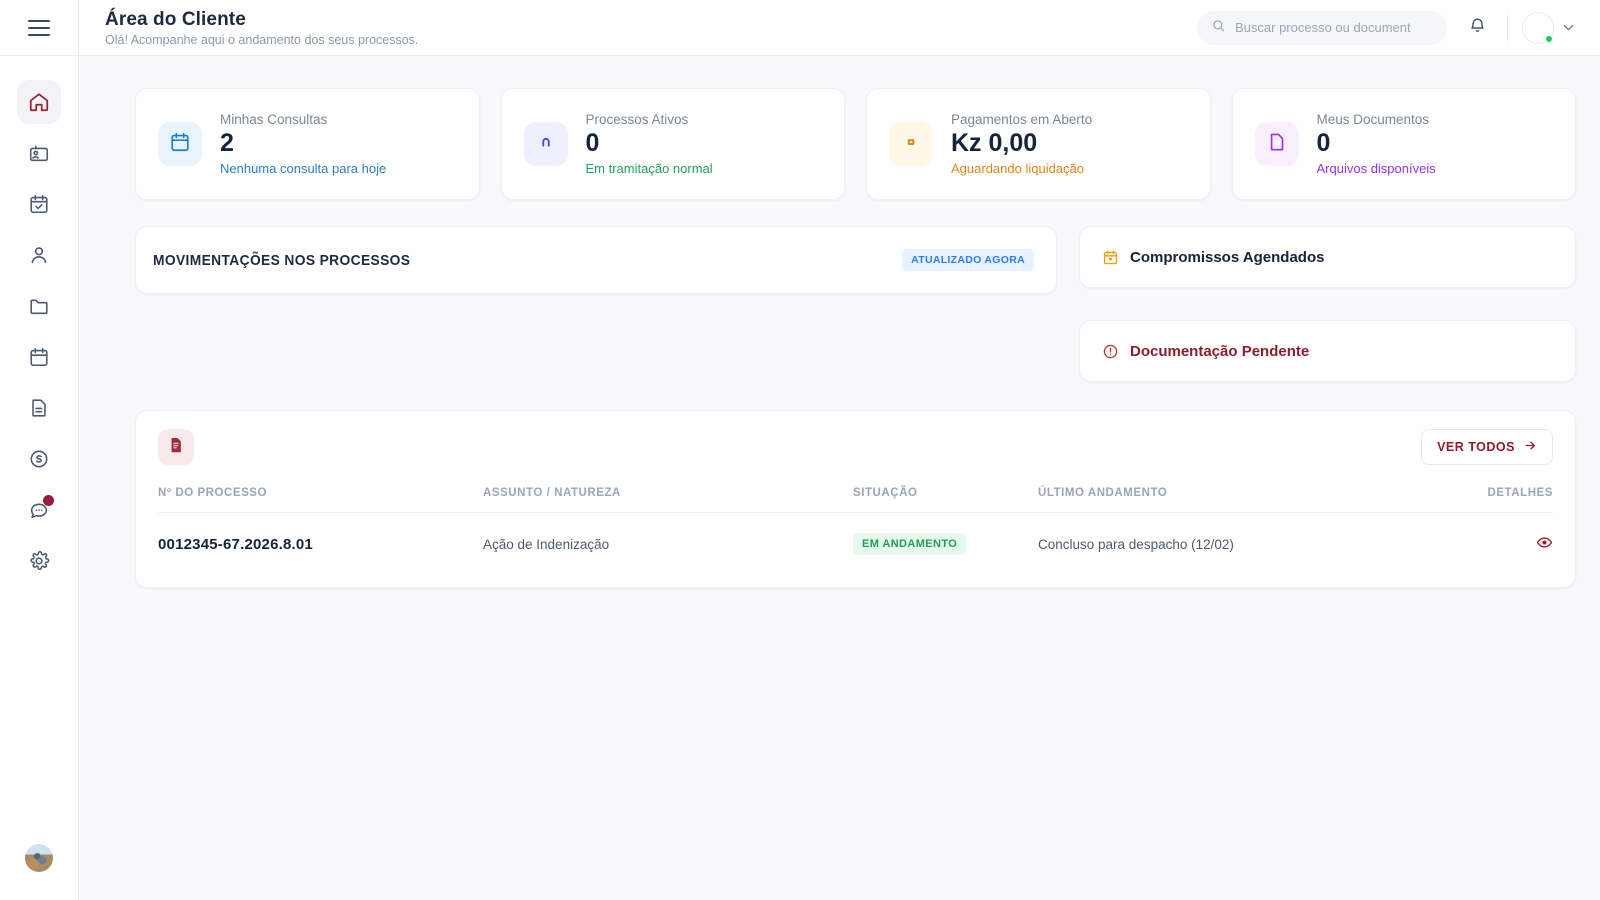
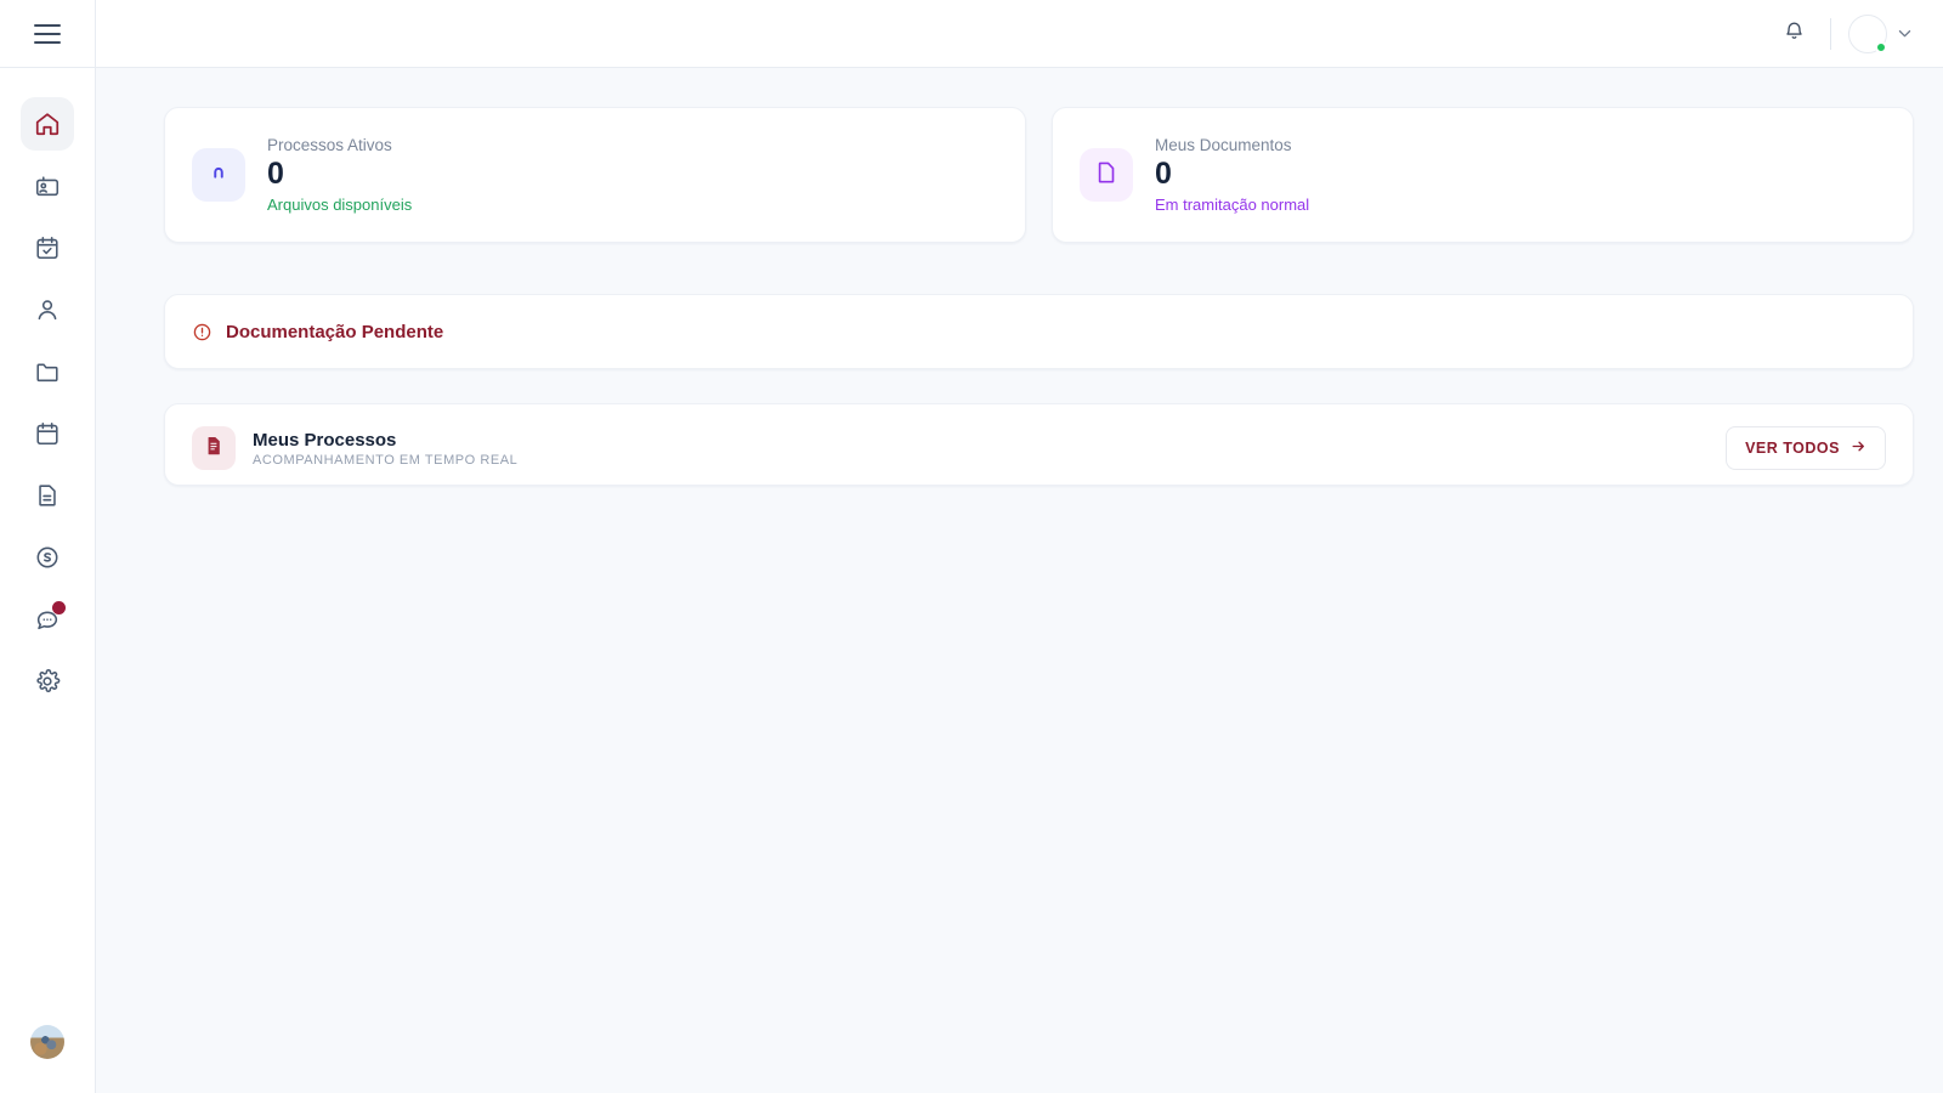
- Área do Cliente
- Olá! Acompanhe aqui o andamento dos seus processos.
- Buscar processo ou document
- Minhas Consultas
- 2
- Nenhuma consulta para hoje
  Processos Ativos
  0
- Em tramitação normal
+ Arquivos disponíveis
- Pagamentos em Aberto
- Kz 0,00
- Aguardando liquidação
  Meus Documentos
  0
- Arquivos disponíveis
+ Em tramitação normal
- MOVIMENTAÇÕES NOS PROCESSOS
- ATUALIZADO AGORA
- Compromissos Agendados
  Documentação Pendente
+ Meus Processos
+ ACOMPANHAMENTO EM TEMPO REAL
  VER TODOS
- Nº DO PROCESSO	ASSUNTO / NATUREZA	SITUAÇÃO	ÚLTIMO ANDAMENTO	DETALHES
- 0012345-67.2026.8.01	Ação de Indenização	EM ANDAMENTO	Concluso para despacho (12/02)
